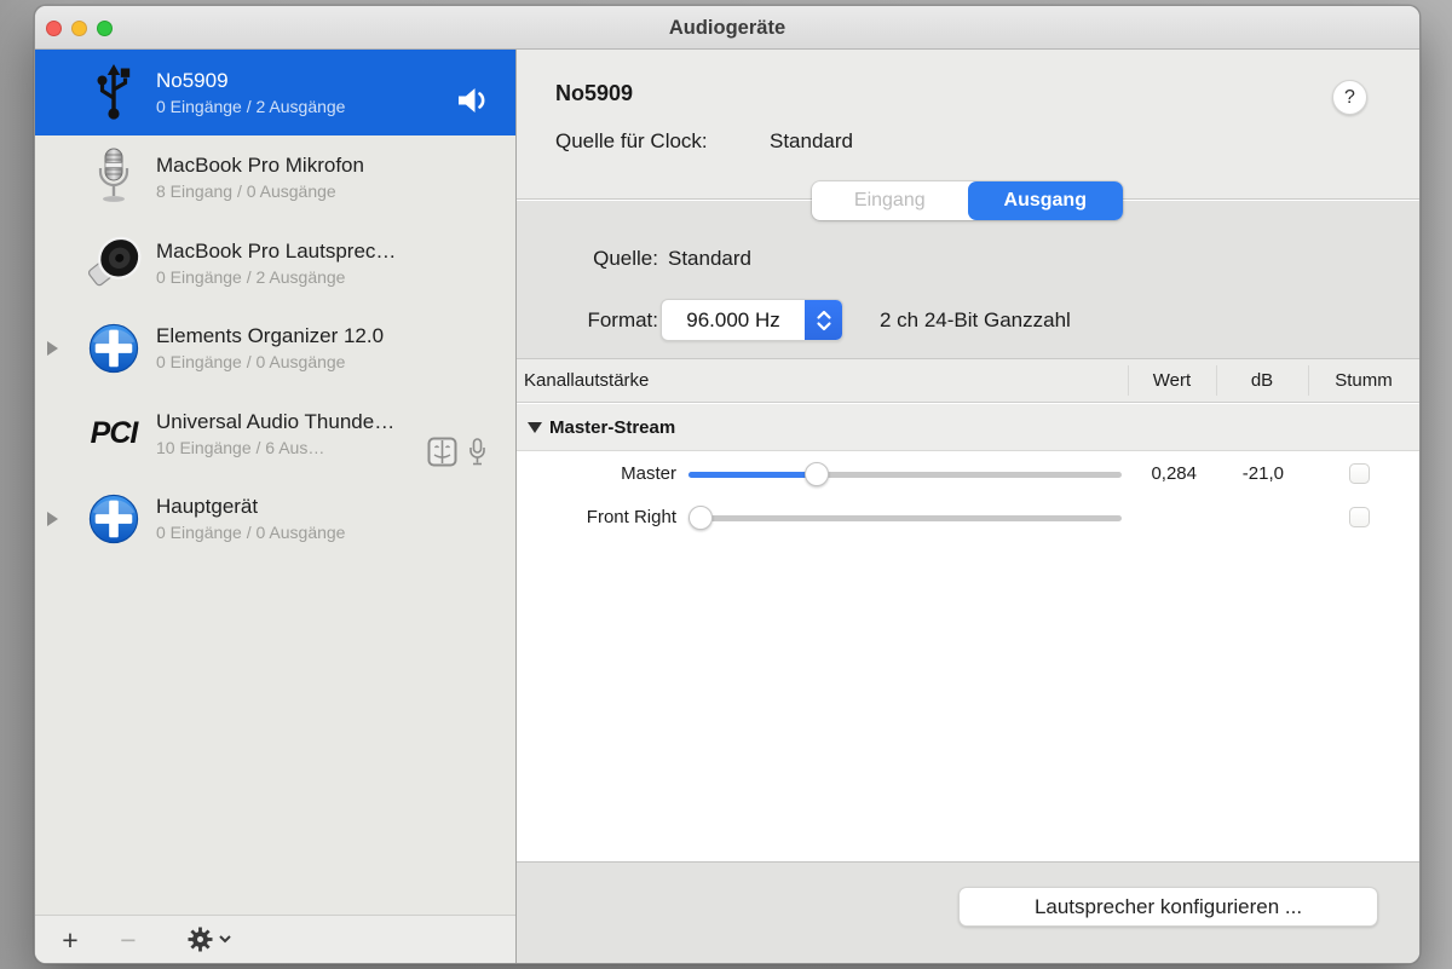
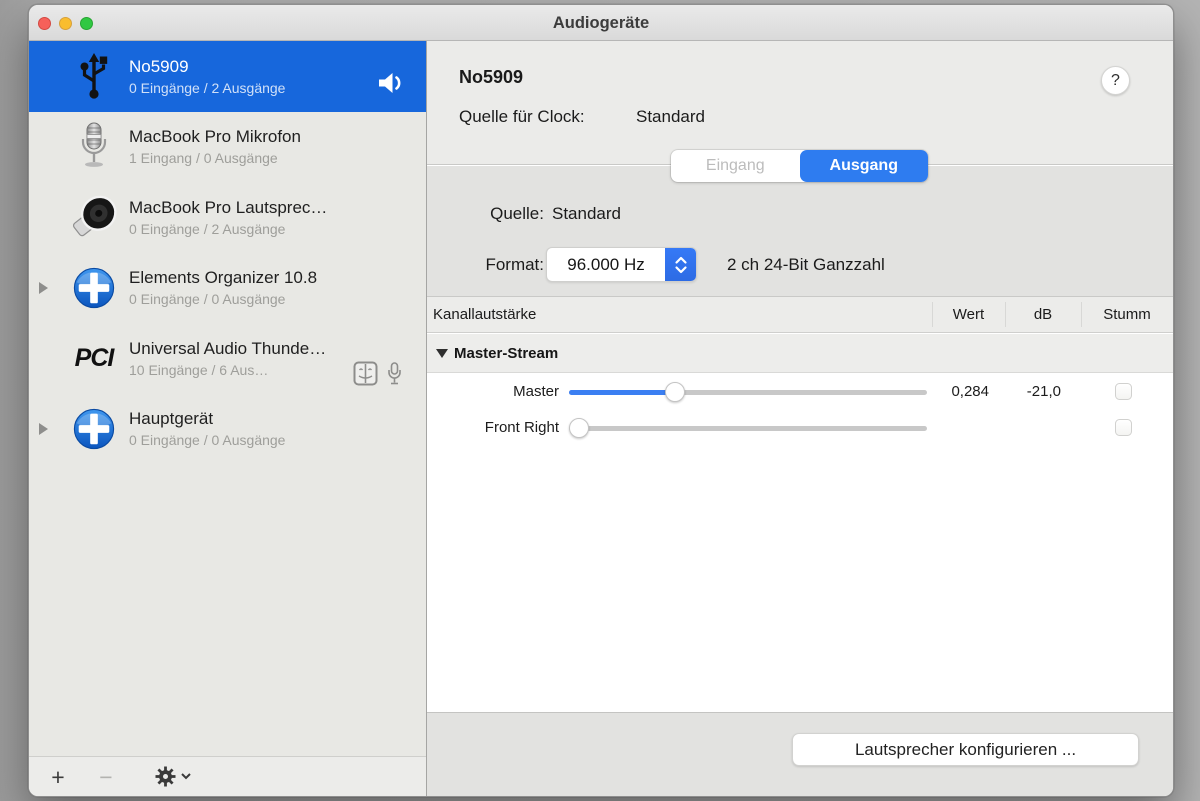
  Audiogeräte
  No5909
  0 Eingänge / 2 Ausgänge
  MacBook Pro Mikrofon
- 8 Eingang / 0 Ausgänge
+ 1 Eingang / 0 Ausgänge
  MacBook Pro Lautsprec…
  0 Eingänge / 2 Ausgänge
- Elements Organizer 12.0
+ Elements Organizer 10.8
  0 Eingänge / 0 Ausgänge
  PCI
  Universal Audio Thunde…
  10 Eingänge / 6 Aus…
  Hauptgerät
  0 Eingänge / 0 Ausgänge
  +
  −
  No5909
  Quelle für Clock:
  Standard
  ?
  Eingang
  Ausgang
  Quelle:
  Standard
  Format:
  96.000 Hz
  2 ch 24-Bit Ganzzahl
  Kanallautstärke
  Wert
  dB
  Stumm
  Master-Stream
  Master
  0,284
  -21,0
  Front Right
  Lautsprecher konfigurieren ...
